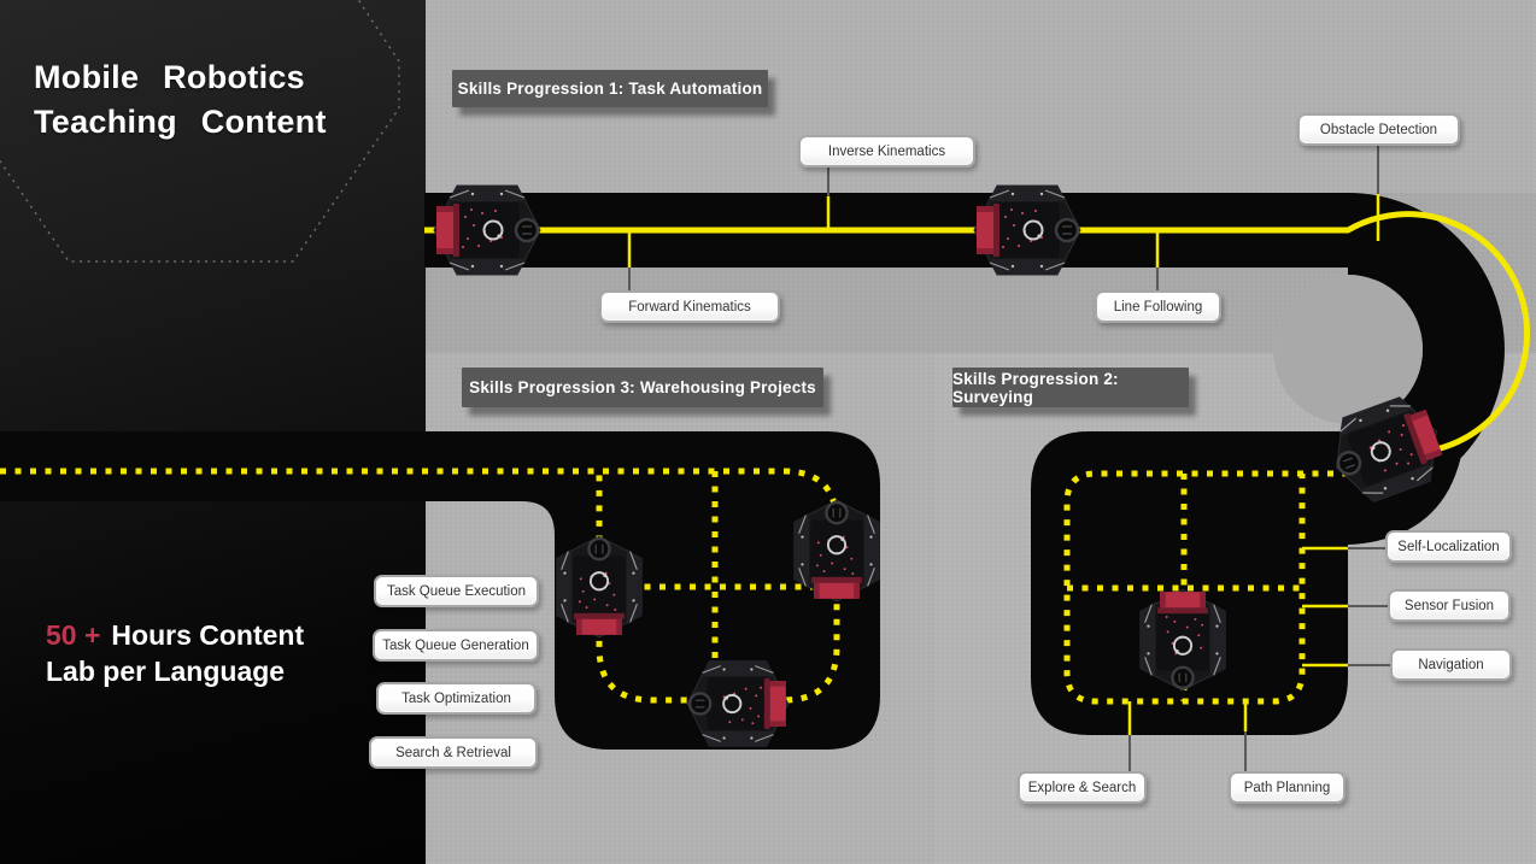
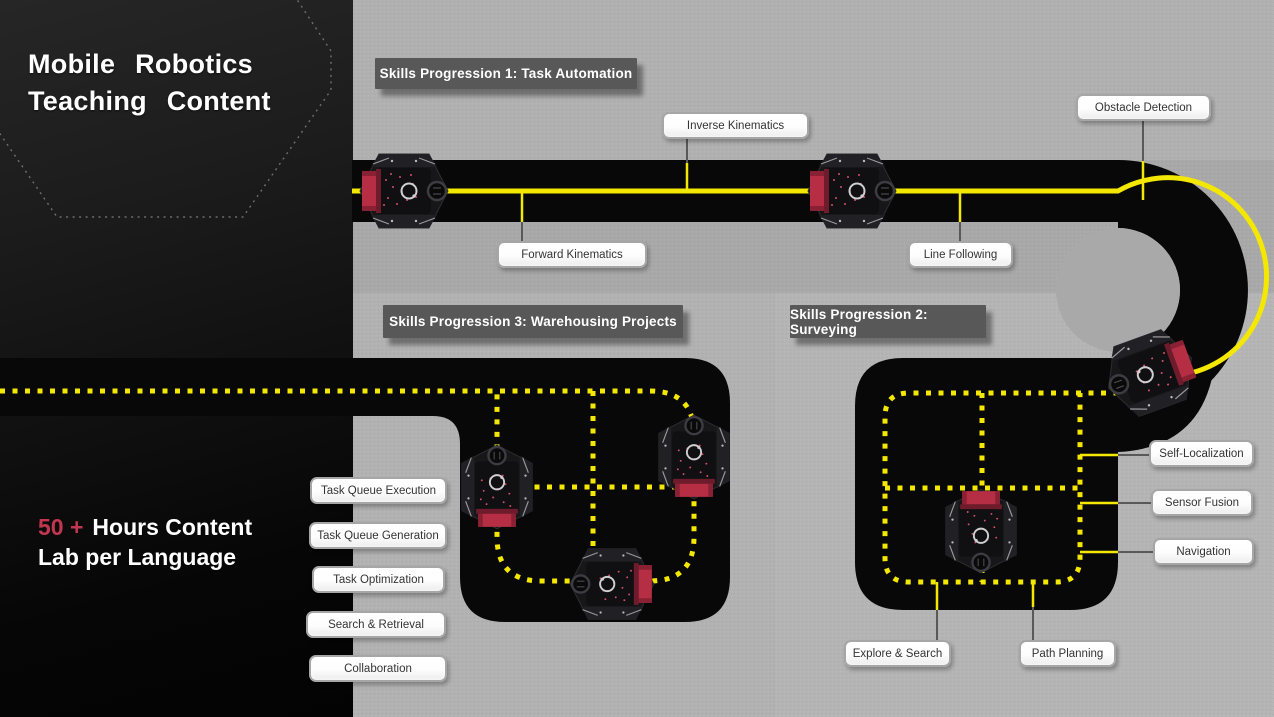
  Mobile Robotics
  Teaching Content
  50 + Hours Content
  Lab per Language
  Skills Progression 1: Task Automation
  Skills Progression 3: Warehousing Projects
  Skills Progression 2: Surveying
  Inverse Kinematics
  Obstacle Detection
  Forward Kinematics
  Line Following
  Self-Localization
  Sensor Fusion
  Navigation
  Explore & Search
  Path Planning
  Task Queue Execution
  Task Queue Generation
  Task Optimization
  Search & Retrieval
+ Collaboration
